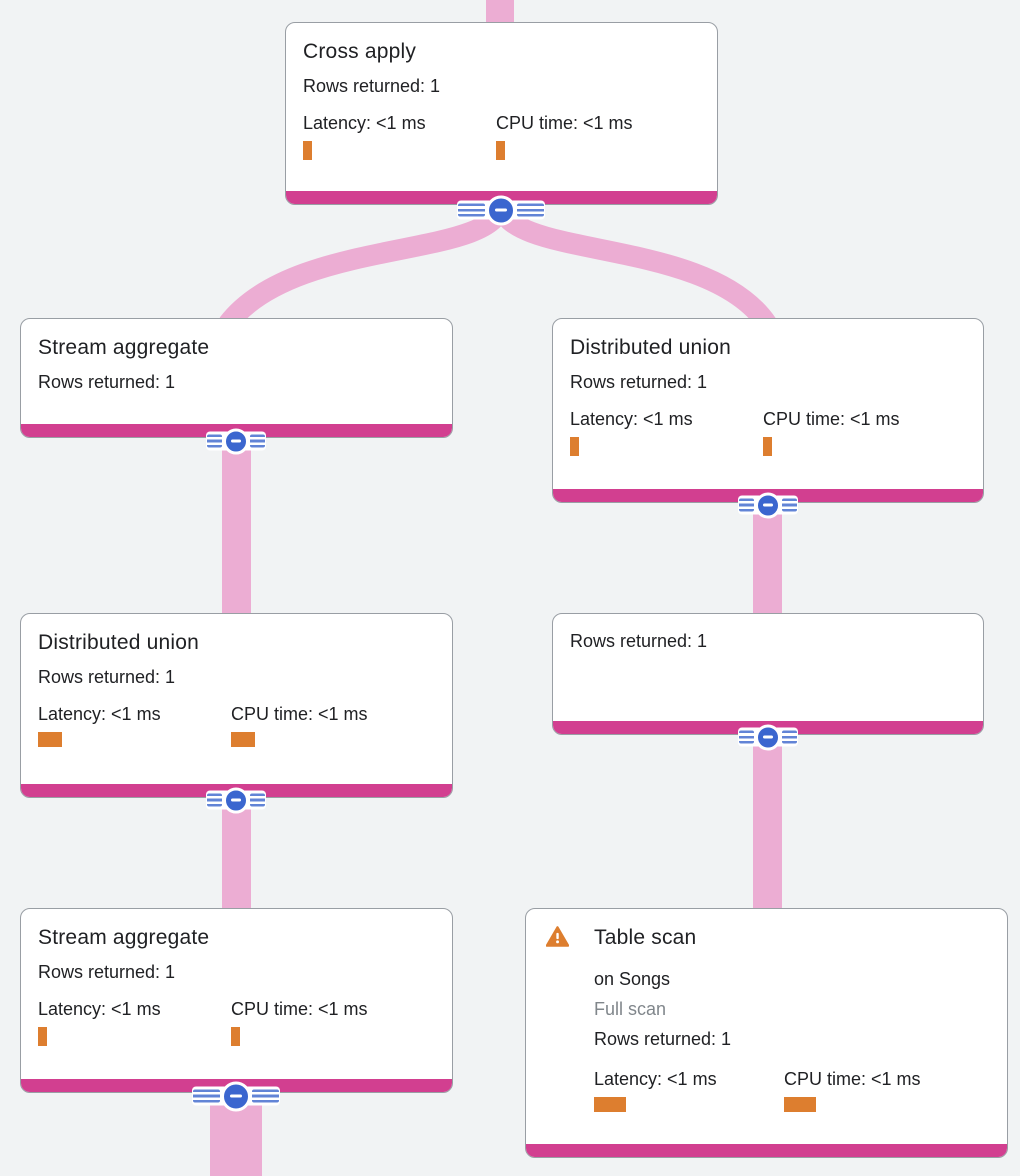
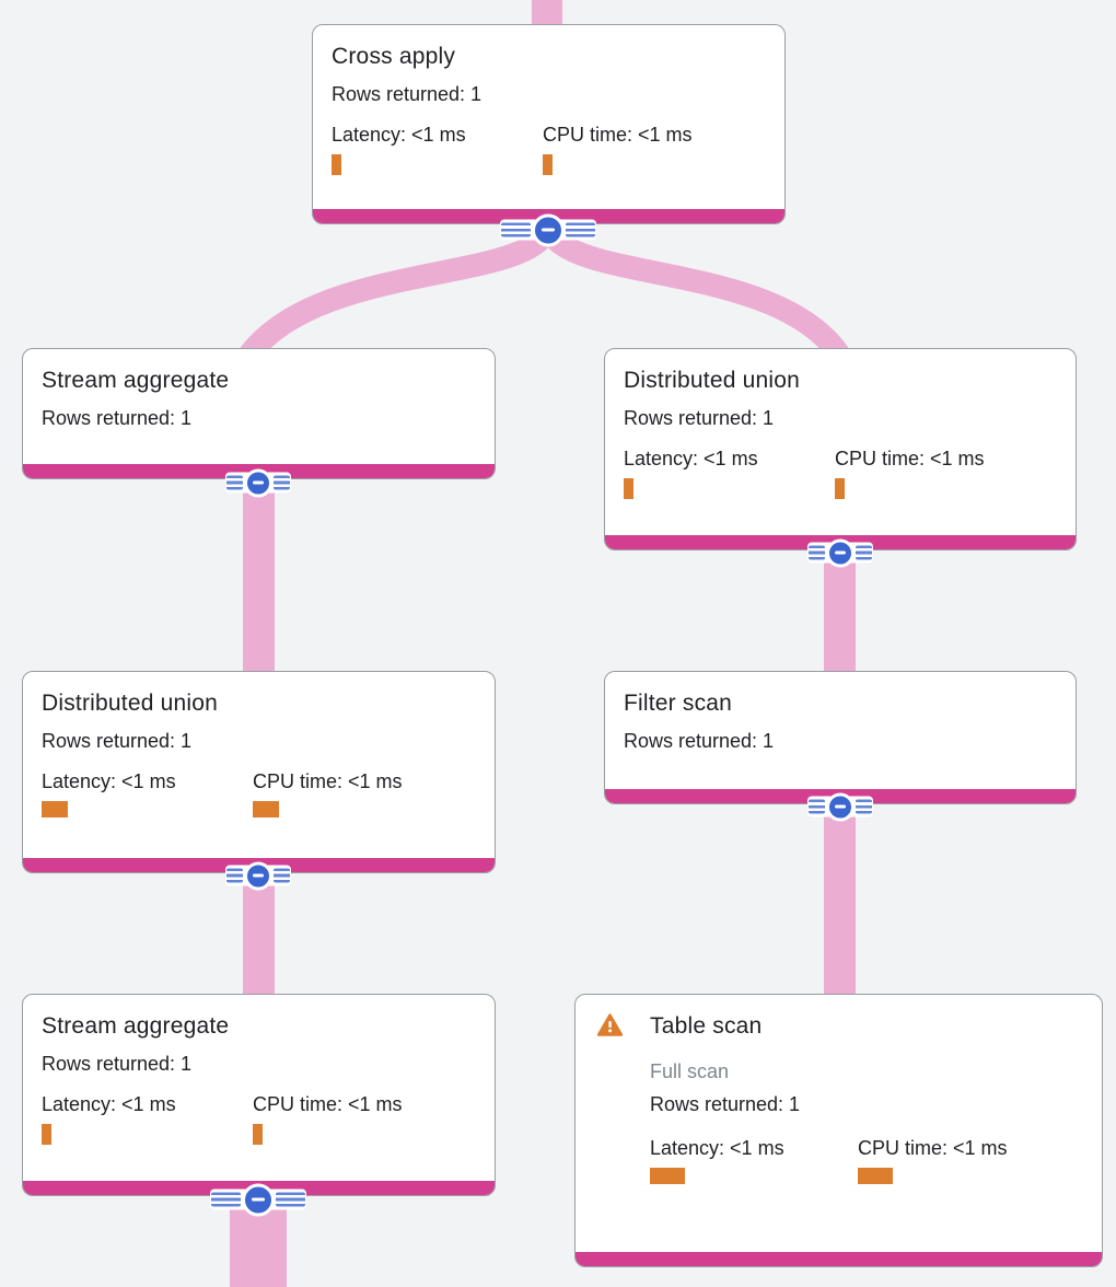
  Cross apply
  Rows returned: 1
  Latency: <1 ms
  CPU time: <1 ms
  Stream aggregate
  Rows returned: 1
  Distributed union
  Rows returned: 1
  Latency: <1 ms
  CPU time: <1 ms
  Distributed union
  Rows returned: 1
  Latency: <1 ms
  CPU time: <1 ms
+ Filter scan
  Rows returned: 1
  Stream aggregate
  Rows returned: 1
  Latency: <1 ms
  CPU time: <1 ms
  Table scan
- on Songs
  Full scan
  Rows returned: 1
  Latency: <1 ms
  CPU time: <1 ms
